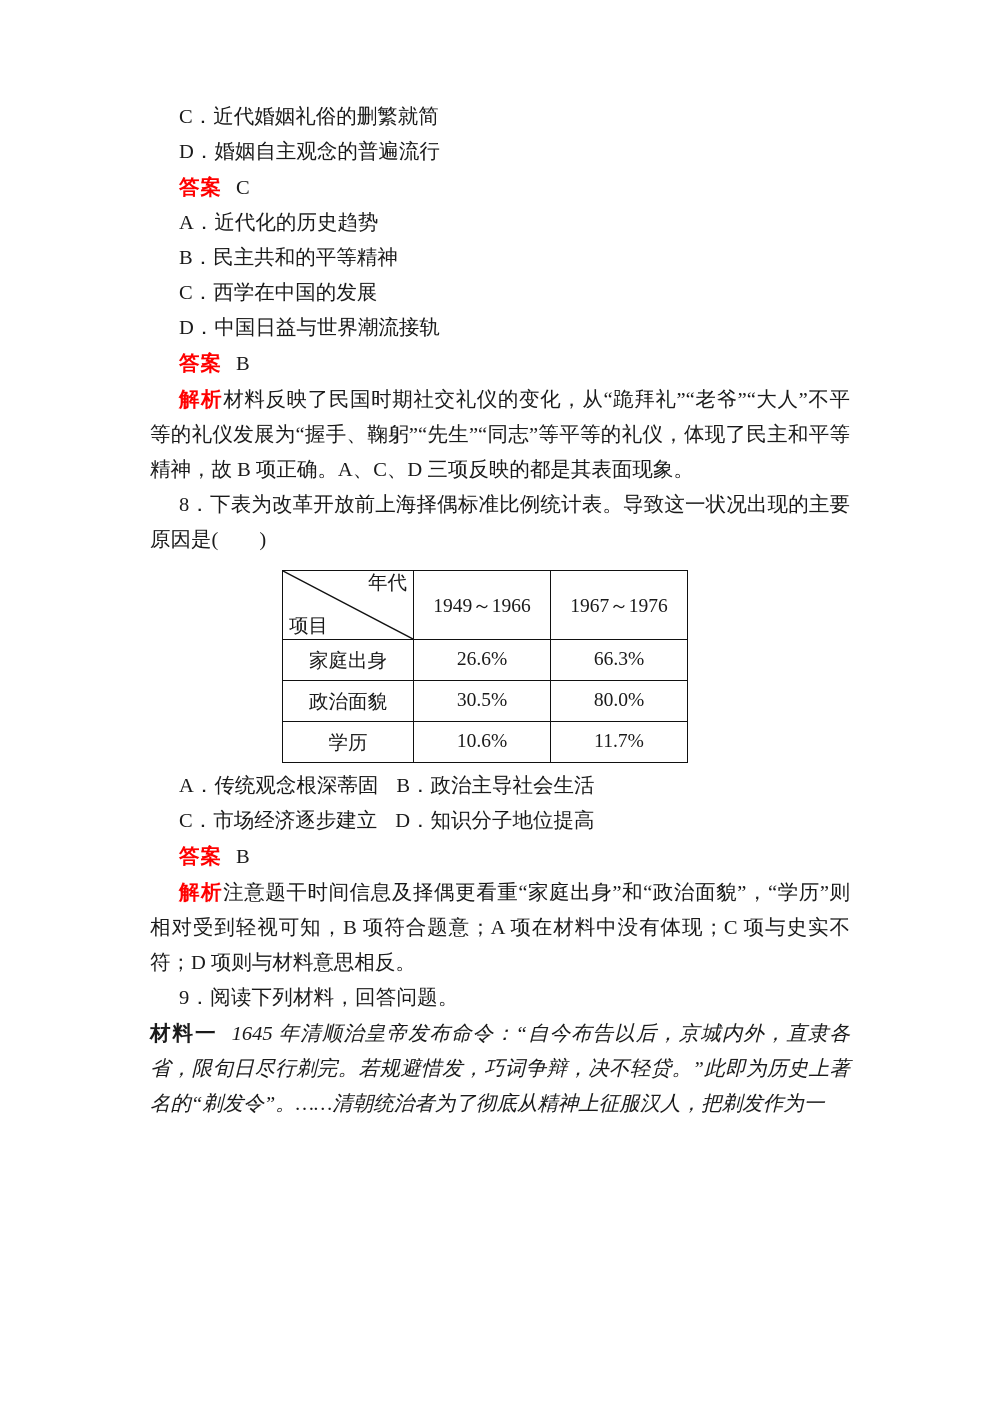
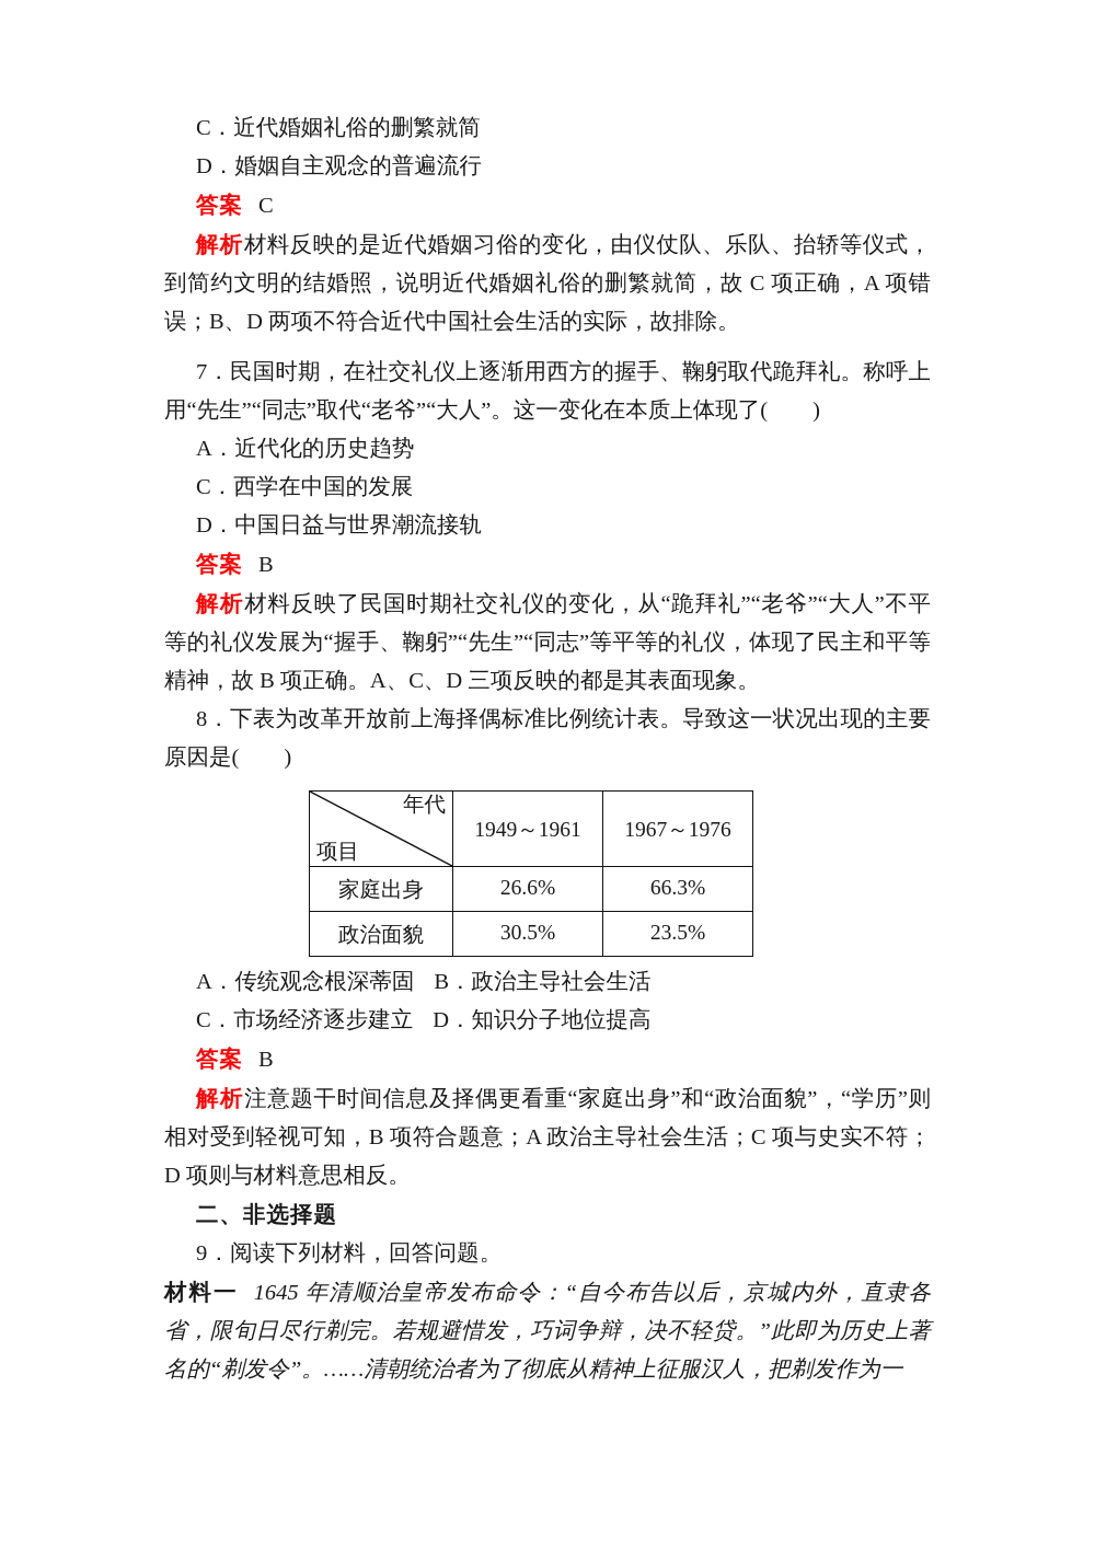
  C．近代婚姻礼俗的删繁就简
  D．婚姻自主观念的普遍流行
  答案 C
+ 解析材料反映的是近代婚姻习俗的变化，由仪仗队、乐队、抬轿等仪式，到简约文明的结婚照，说明近代婚姻礼俗的删繁就简，故 C 项正确，A 项错误；B、D 两项不符合近代中国社会生活的实际，故排除。
+ 7．民国时期，在社交礼仪上逐渐用西方的握手、鞠躬取代跪拜礼。称呼上用“先生”“同志”取代“老爷”“大人”。这一变化在本质上体现了( )
  A．近代化的历史趋势
- B．民主共和的平等精神
  C．西学在中国的发展
  D．中国日益与世界潮流接轨
  答案 B
  解析材料反映了民国时期社交礼仪的变化，从“跪拜礼”“老爷”“大人”不平等的礼仪发展为“握手、鞠躬”“先生”“同志”等平等的礼仪，体现了民主和平等精神，故 B 项正确。A、C、D 三项反映的都是其表面现象。
  8．下表为改革开放前上海择偶标准比例统计表。导致这一状况出现的主要原因是( )
- 年代 项目	1949～1966	1967～1976
+ 年代 项目	1949～1961	1967～1976
  家庭出身	26.6%	66.3%
- 政治面貌	30.5%	80.0%
+ 政治面貌	30.5%	23.5%
- 学历	10.6%	11.7%
  A．传统观念根深蒂固 B．政治主导社会生活
  C．市场经济逐步建立 D．知识分子地位提高
  答案 B
- 解析注意题干时间信息及择偶更看重“家庭出身”和“政治面貌”，“学历”则相对受到轻视可知，B 项符合题意；A 项在材料中没有体现；C 项与史实不符；D 项则与材料意思相反。
+ 解析注意题干时间信息及择偶更看重“家庭出身”和“政治面貌”，“学历”则相对受到轻视可知，B 项符合题意；A 政治主导社会生活；C 项与史实不符；D 项则与材料意思相反。
+ 二、非选择题
  9．阅读下列材料，回答问题。
  材料一 1645 年清顺治皇帝发布命令：“自今布告以后，京城内外，直隶各省，限旬日尽行剃完。若规避惜发，巧词争辩，决不轻贷。”此即为历史上著名的“剃发令”。……清朝统治者为了彻底从精神上征服汉人，把剃发作为一
